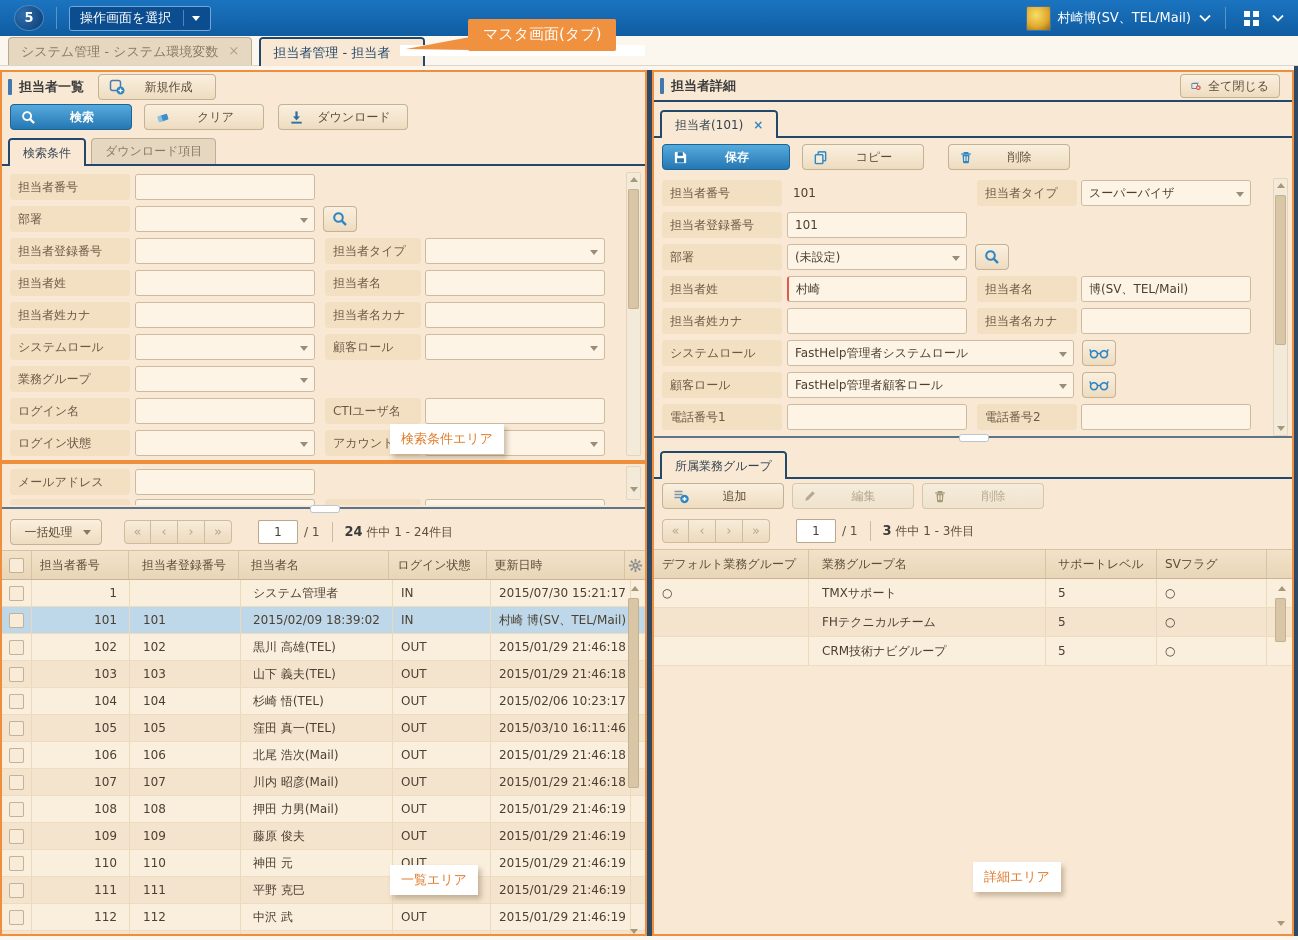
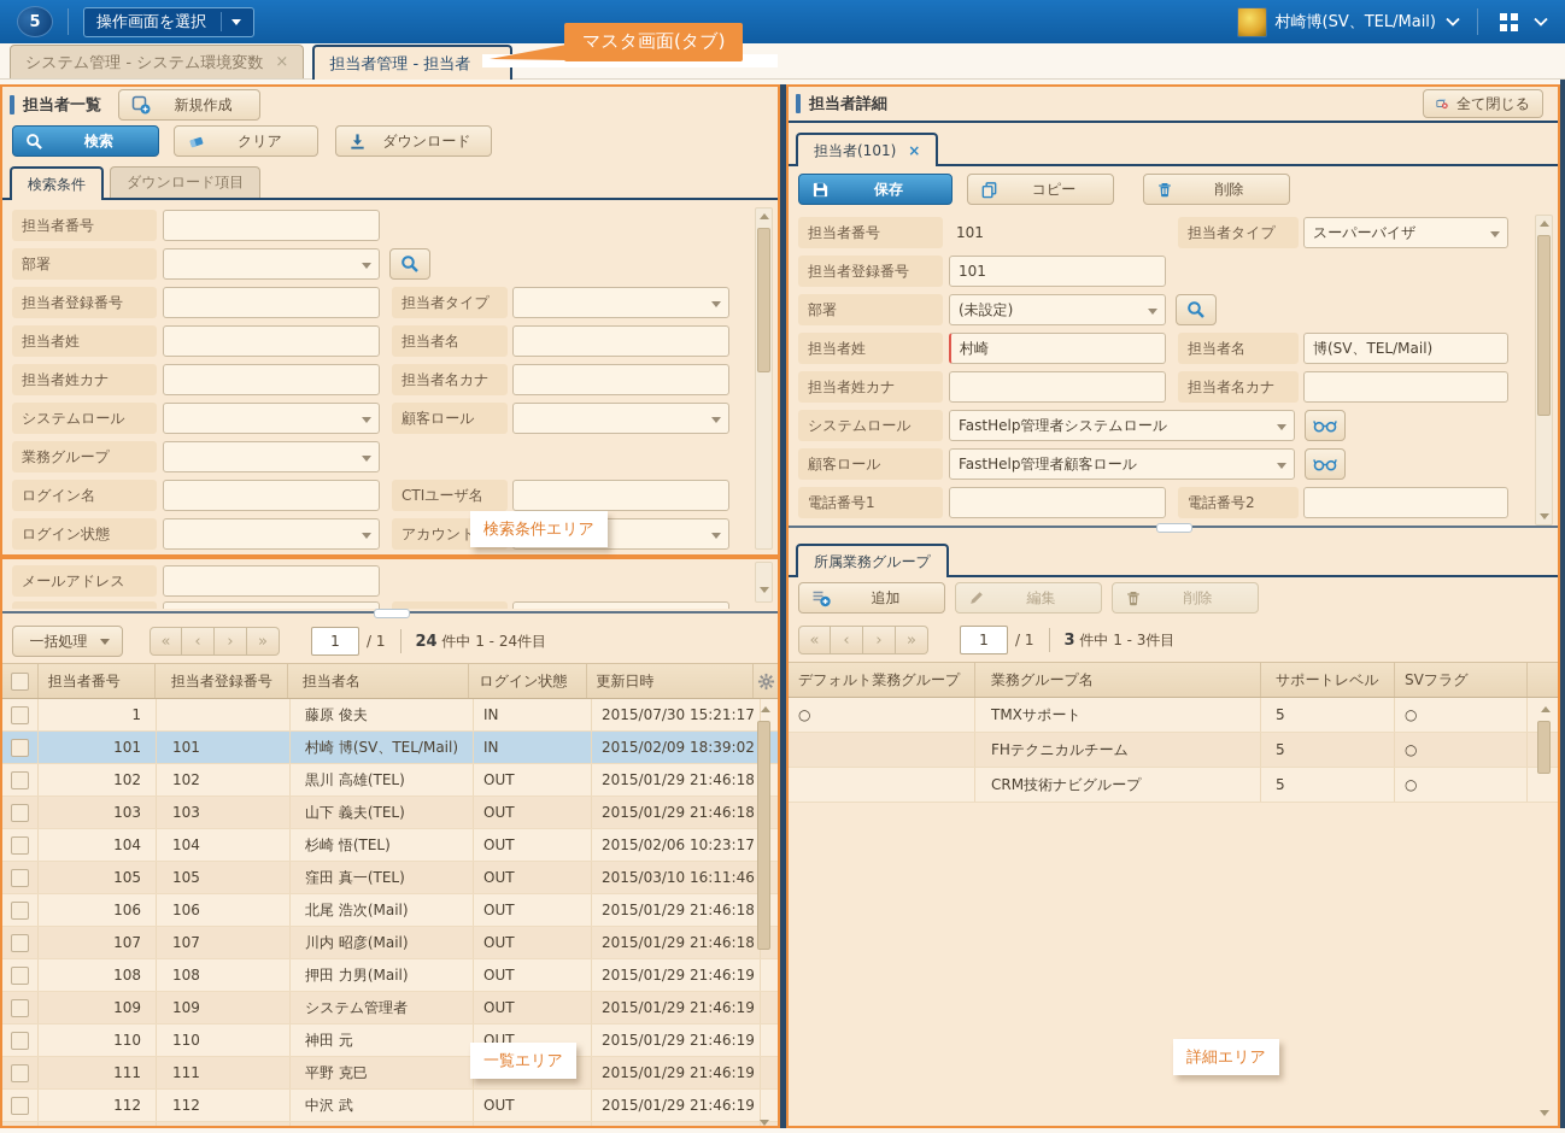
  5
  操作画面を選択
  村崎博(SV、TEL/Mail)
  システム管理 - システム環境変数
  ×
  担当者管理 - 担当者
  マスタ画面(タブ)
  担当者一覧
  新規作成
  検索
  クリア
  ダウンロード
  検索条件
  ダウンロード項目
  担当者番号
  部署
  担当者登録番号
  担当者タイプ
  担当者姓
  担当者名
  担当者姓カナ
  担当者名カナ
  システムロール
  顧客ロール
  業務グループ
  ログイン名
  CTIユーザ名
  ログイン状態
  アカウント
  メールアドレス
  一括処理
  «
  ‹
  ›
  »
  1
  / 1
  24 件中 1 - 24件目
  担当者番号
  担当者登録番号
  担当者名
  ログイン状態
  更新日時
  1
- システム管理者
+ 藤原 俊夫
  IN
  2015/07/30 15:21:17
  101
  101
- 2015/02/09 18:39:02
+ 村崎 博(SV、TEL/Mail)
  IN
- 村崎 博(SV、TEL/Mail)
+ 2015/02/09 18:39:02
  102
  102
  黒川 高雄(TEL)
  OUT
  2015/01/29 21:46:18
  103
  103
  山下 義夫(TEL)
  OUT
  2015/01/29 21:46:18
  104
  104
  杉崎 悟(TEL)
  OUT
  2015/02/06 10:23:17
  105
  105
  窪田 真一(TEL)
  OUT
  2015/03/10 16:11:46
  106
  106
  北尾 浩次(Mail)
  OUT
  2015/01/29 21:46:18
  107
  107
  川内 昭彦(Mail)
  OUT
  2015/01/29 21:46:18
  108
  108
  押田 力男(Mail)
  OUT
  2015/01/29 21:46:19
  109
  109
- 藤原 俊夫
+ システム管理者
  OUT
  2015/01/29 21:46:19
  110
  110
  神田 元
  OUT
  2015/01/29 21:46:19
  111
  111
  平野 克巳
  2015/01/29 21:46:19
  112
  112
  中沢 武
  OUT
  2015/01/29 21:46:19
  担当者詳細
  全て閉じる
  担当者(101)
  ×
  保存
  コピー
  削除
  担当者番号
  101
  担当者タイプ
  スーパーバイザ
  担当者登録番号
  101
  部署
  (未設定)
  担当者姓
  村崎
  担当者名
  博(SV、TEL/Mail)
  担当者姓カナ
  担当者名カナ
  システムロール
  FastHelp管理者システムロール
  顧客ロール
  FastHelp管理者顧客ロール
  電話番号1
  電話番号2
  所属業務グループ
  追加
  編集
  削除
  «
  ‹
  ›
  »
  1
  / 1
  3 件中 1 - 3件目
  デフォルト業務グループ
  業務グループ名
  サポートレベル
  SVフラグ
  ○
  TMXサポート
  5
  ○
  FHテクニカルチーム
  5
  ○
  CRM技術ナビグループ
  5
  ○
  検索条件エリア
  一覧エリア
  詳細エリア
